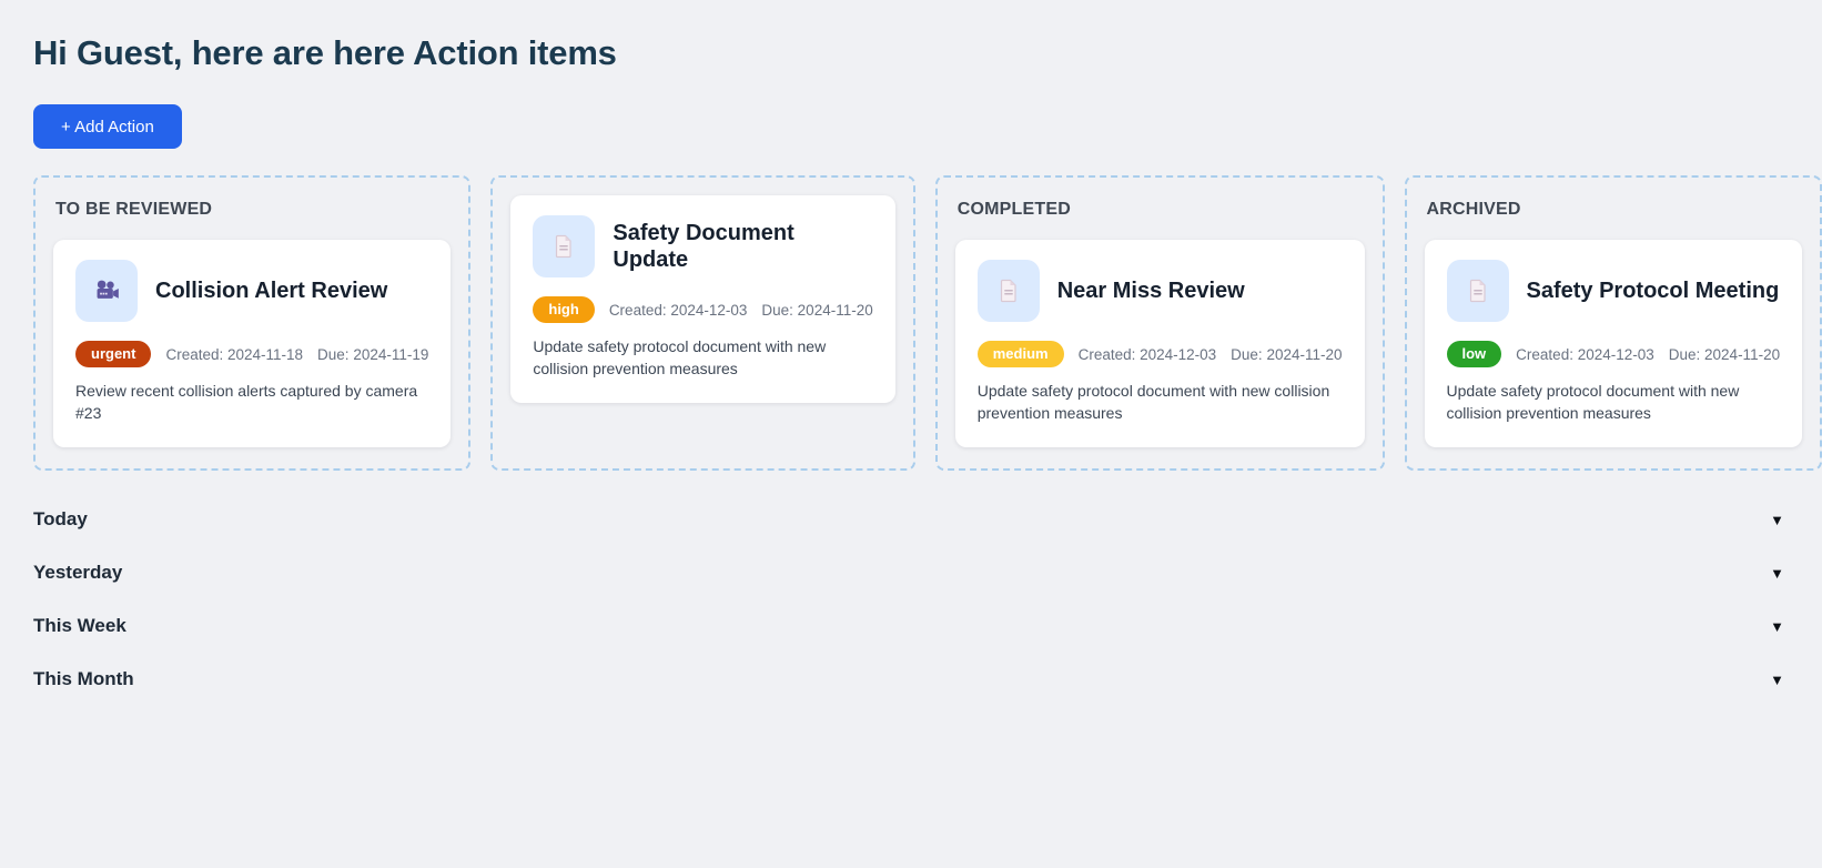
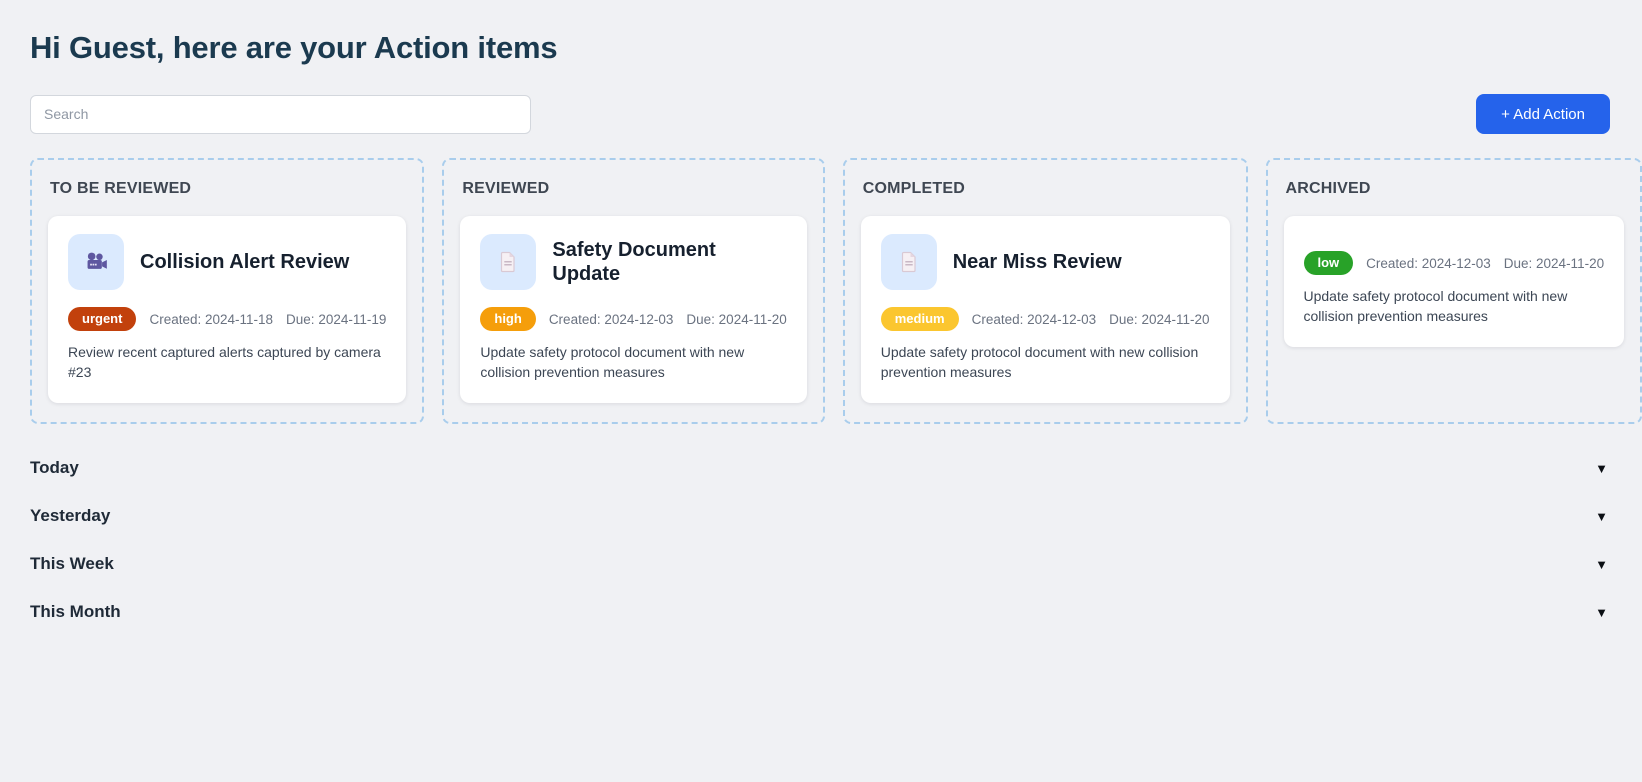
- Hi Guest, here are here Action items
+ Hi Guest, here are your Action items
+ Search
  + Add Action
  TO BE REVIEWED
  Collision Alert Review
  urgent
  Created: 2024-11-18
  Due: 2024-11-19
- Review recent collision alerts captured by camera #23
+ Review recent captured alerts captured by camera #23
+ REVIEWED
  Safety Document Update
  high
  Created: 2024-12-03
  Due: 2024-11-20
  Update safety protocol document with new collision prevention measures
  COMPLETED
  Near Miss Review
  medium
  Created: 2024-12-03
  Due: 2024-11-20
  Update safety protocol document with new collision prevention measures
  ARCHIVED
- Safety Protocol Meeting
  low
  Created: 2024-12-03
  Due: 2024-11-20
  Update safety protocol document with new collision prevention measures
  Today
  ▼
  Yesterday
  ▼
  This Week
  ▼
  This Month
  ▼
